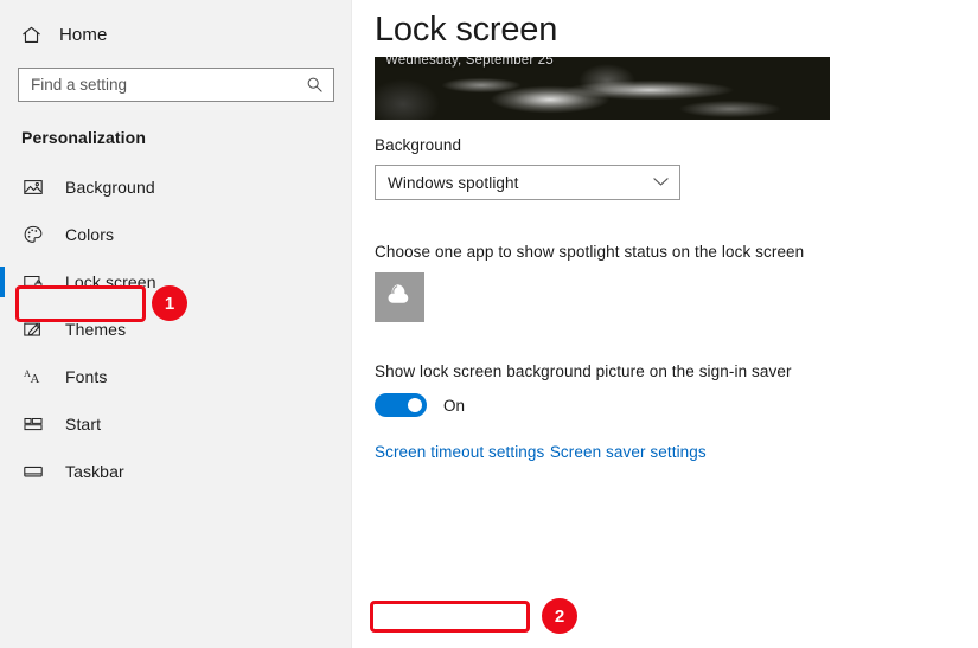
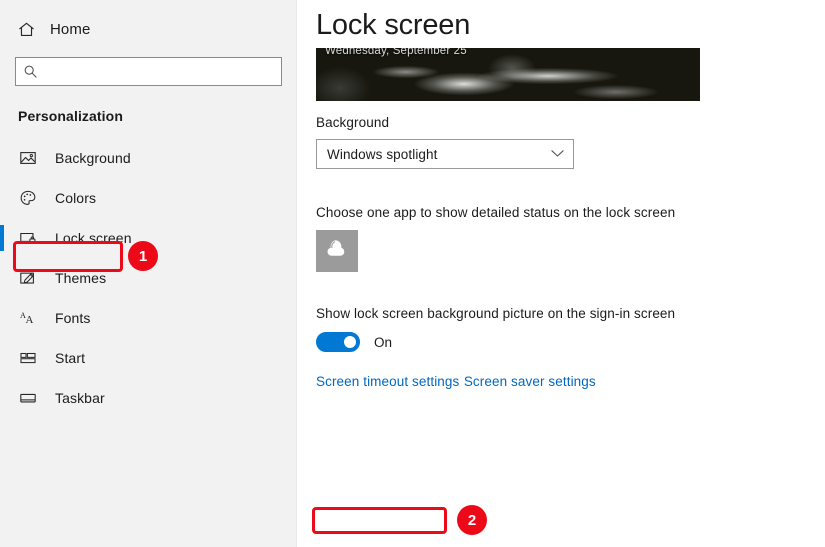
  Home
- Find a setting
  Personalization
  Background
  Colors
  Lock screen
  Themes
  A
  A
  Fonts
  Start
  Taskbar
  Lock screen
  Wednesday, September 25
  Background
  Windows spotlight
- Choose one app to show spotlight status on the lock screen
+ Choose one app to show detailed status on the lock screen
- Show lock screen background picture on the sign-in saver
+ Show lock screen background picture on the sign-in screen
  On
  Screen timeout settings Screen saver settings
  1
  2
